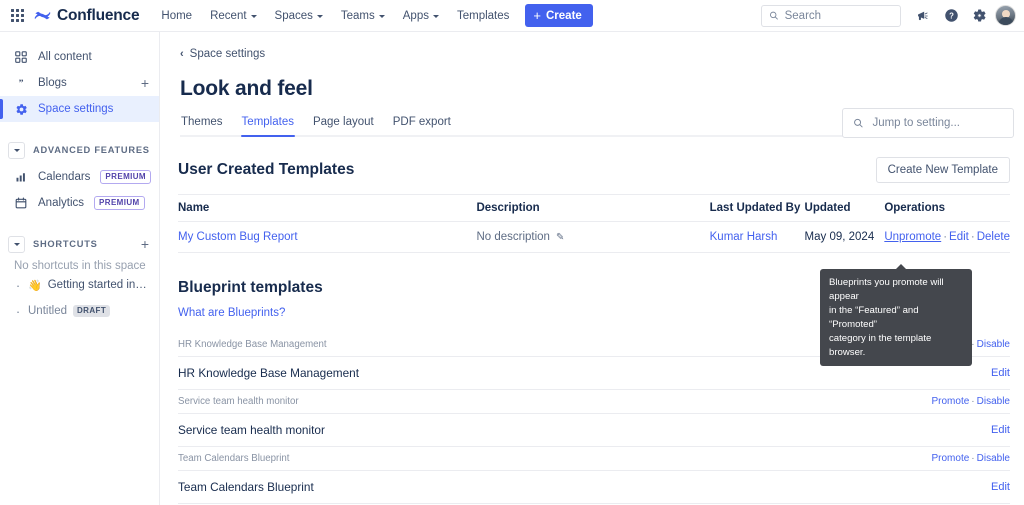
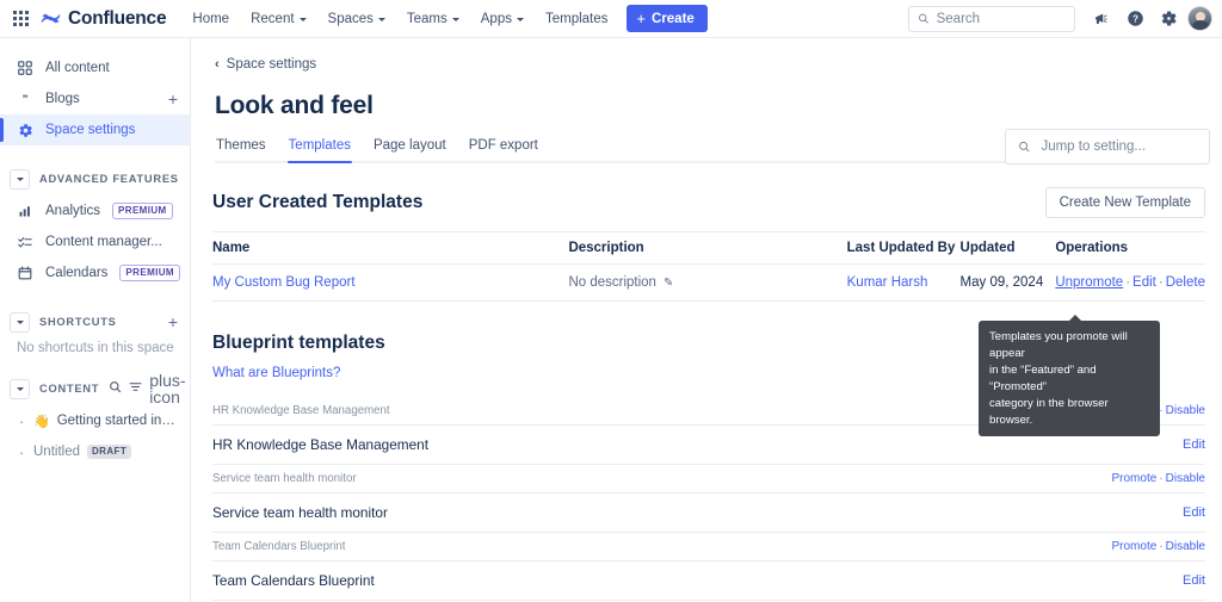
  Confluence
  Home
  Recent
  Spaces
  Teams
  Apps
  Templates
  +
  Create
  Search
  ?
  All content
  ”
  Blogs
  +
  Space settings
  ADVANCED FEATURES
- Calendars
+ Analytics
  PREMIUM
+ Content manager...
- Analytics
+ Calendars
  PREMIUM
  SHORTCUTS
  +
  No shortcuts in this space
+ CONTENT
+ plus-icon
  ·
  👋
  Getting started in C.
  ·
  Untitled
  DRAFT
  ‹
  Space settings
  Look and feel
  Themes
  Templates
  Page layout
  PDF export
  Jump to setting...
  User Created Templates
  Create New Template
  Name	Description	Last Updated By	Updated	Operations
  My Custom Bug Report	No description ✎	Kumar Harsh	May 09, 2024	Unpromote · Edit · Delete
  Blueprint templates
  What are Blueprints?
  HR Knowledge Base Management
  HR Knowledge Base Management
  Edit
  Service team health monitor
  Promote · Disable
  Service team health monitor
  Edit
  Team Calendars Blueprint
  Promote · Disable
  Team Calendars Blueprint
  Edit
- Blueprints you promote will appear
+ Templates you promote will appear
  in the “Featured” and “Promoted”
- category in the template browser.
+ category in the browser browser.
